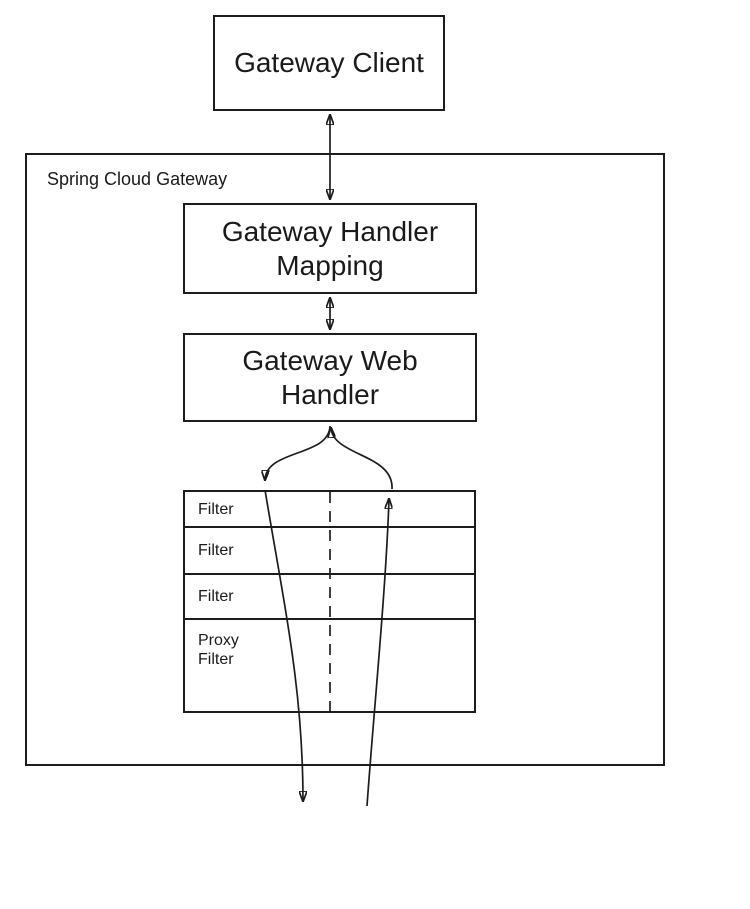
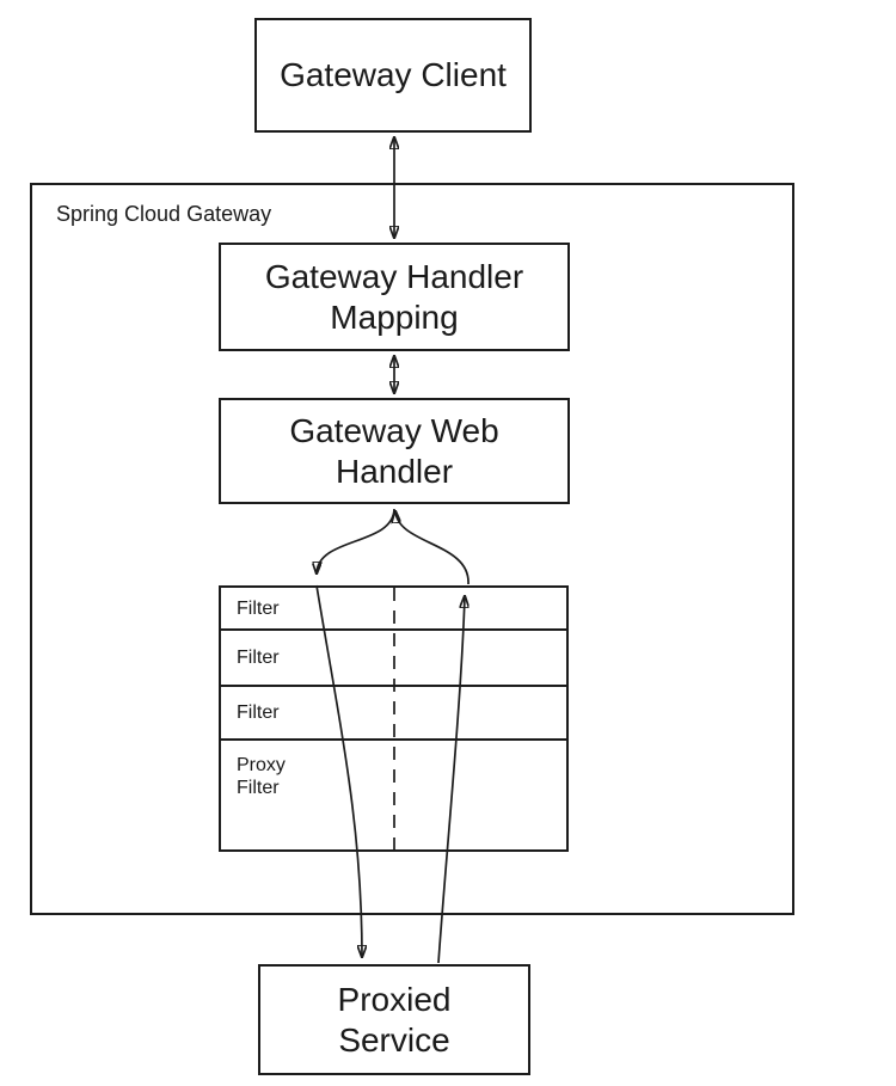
  Gateway Client
  Spring Cloud Gateway
  Gateway Handler
  Mapping
  Gateway Web
  Handler
  Filter
  Filter
  Filter
  Proxy
  Filter
+ Proxied
+ Service
